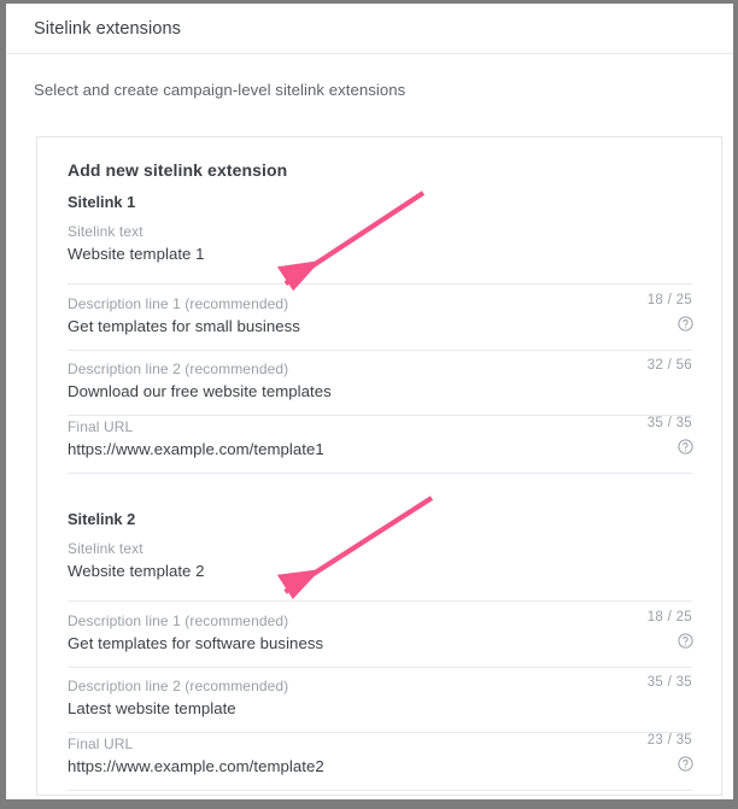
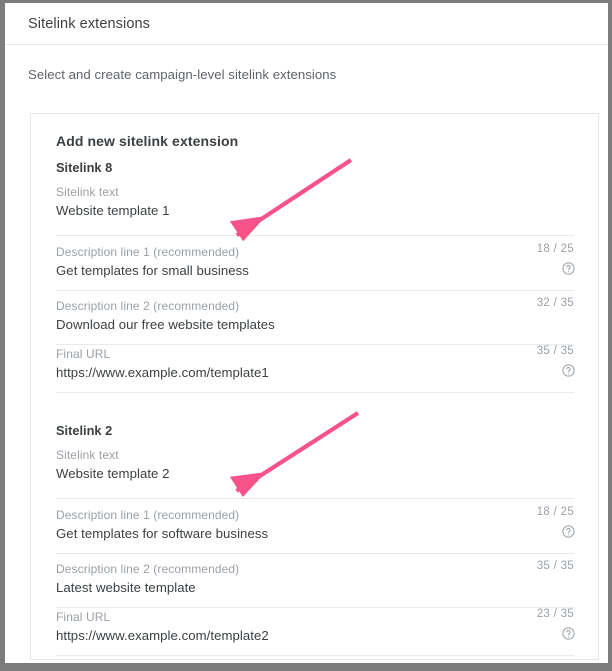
  Sitelink extensions
  Select and create campaign-level sitelink extensions
  Add new sitelink extension
- Sitelink 1
+ Sitelink 8
  Sitelink text
  Website template 1
  18 / 25
  Description line 1 (recommended)
  Get templates for small business
- 32 / 56
+ 32 / 35
  Description line 2 (recommended)
  Download our free website templates
  35 / 35
  Final URL
  https://www.example.com/template1
  Sitelink 2
  Sitelink text
  Website template 2
  18 / 25
  Description line 1 (recommended)
  Get templates for software business
  35 / 35
  Description line 2 (recommended)
  Latest website template
  23 / 35
  Final URL
  https://www.example.com/template2
